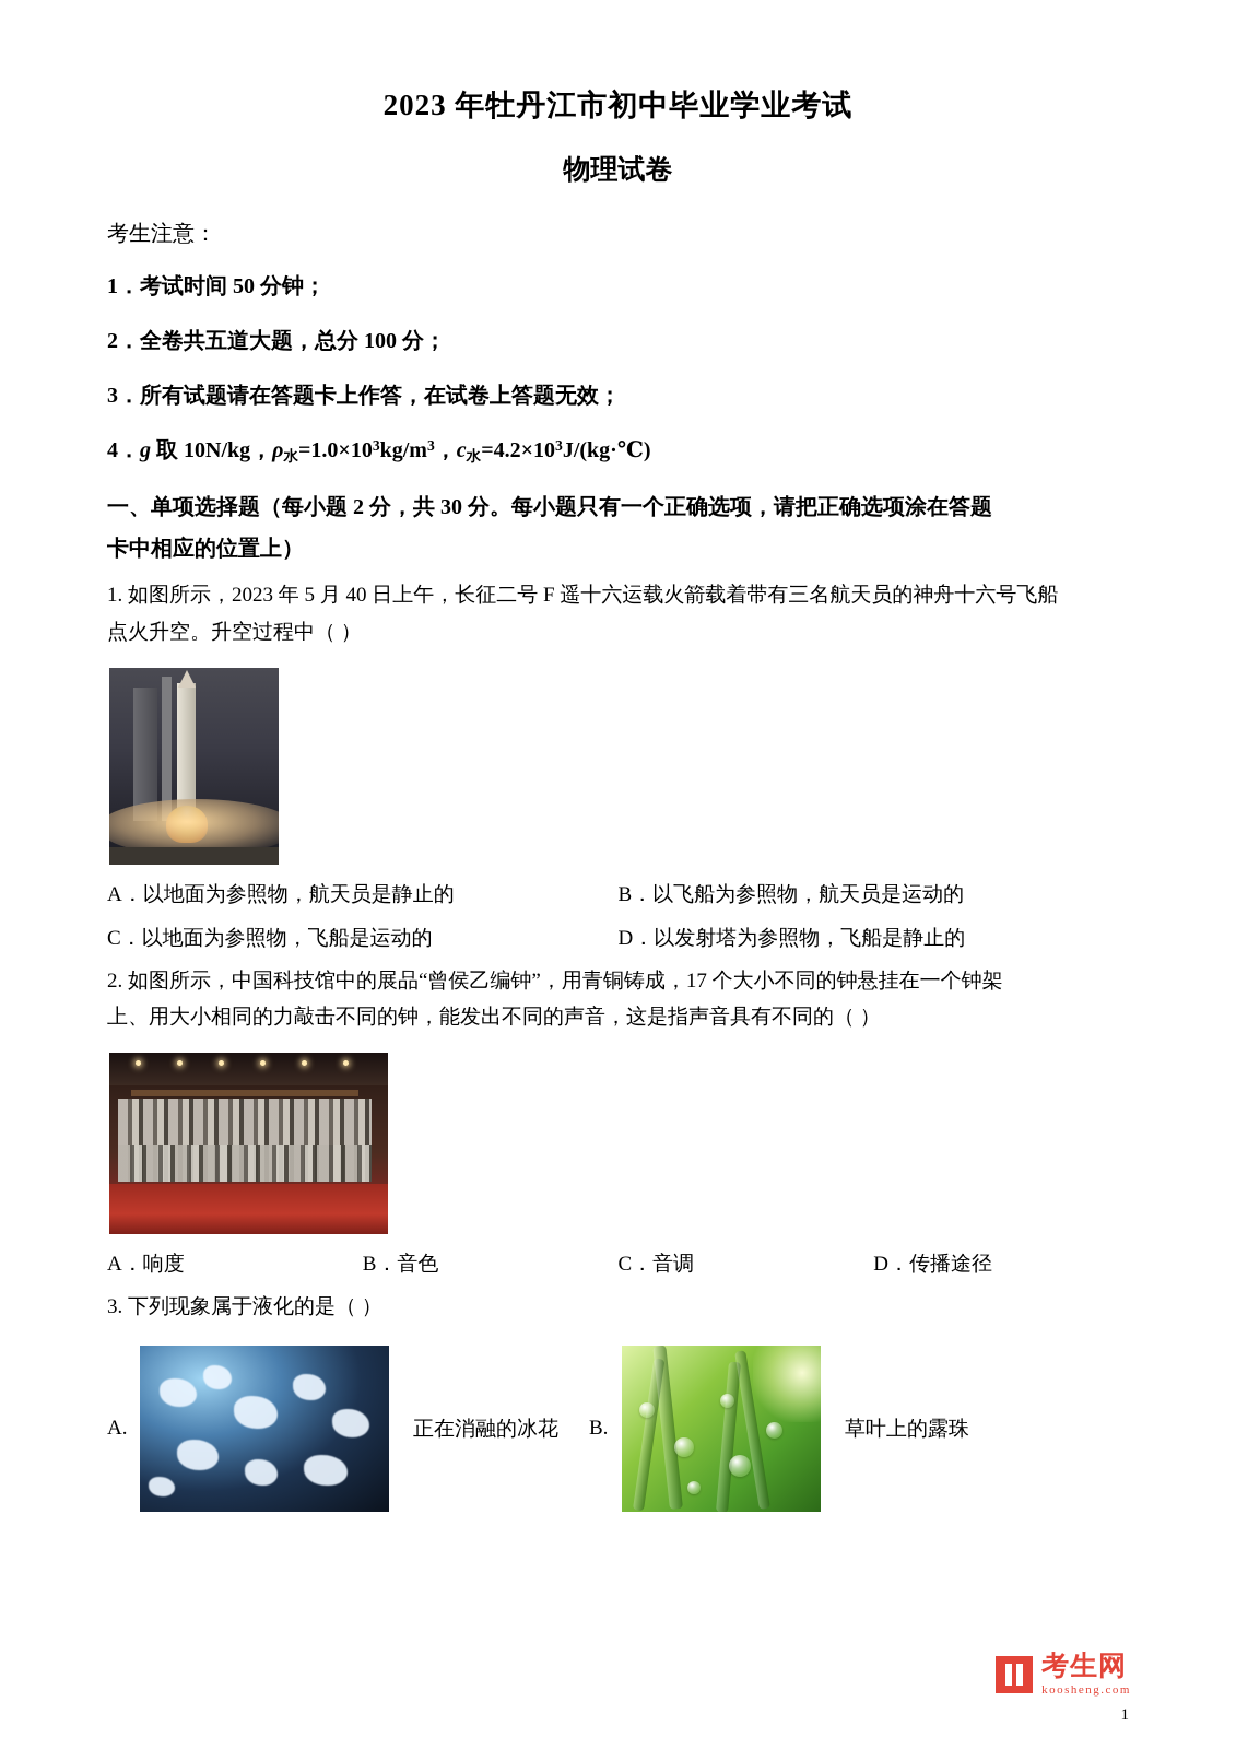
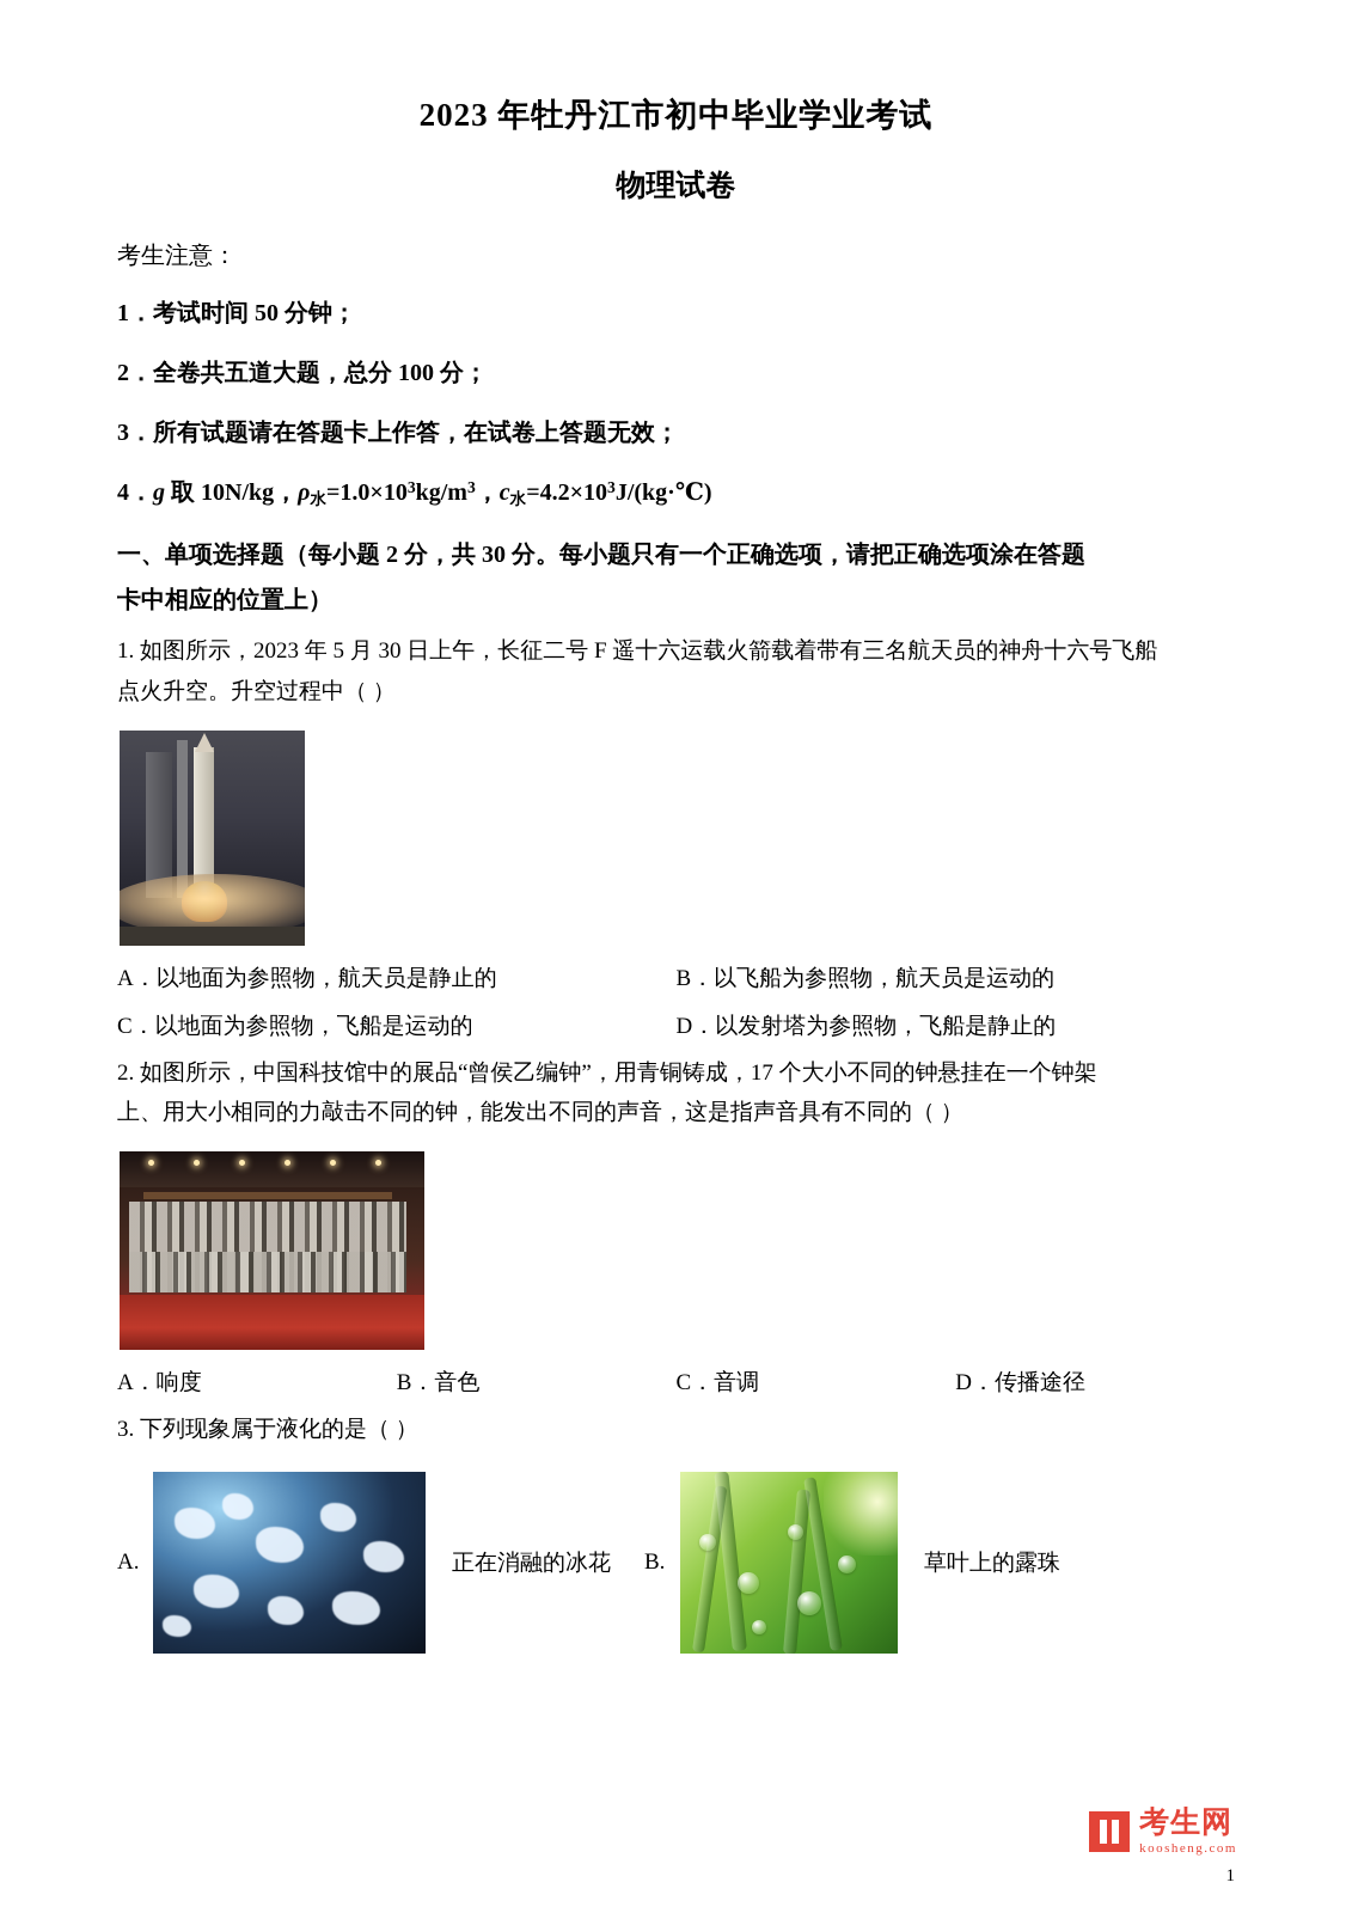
  2023 年牡丹江市初中毕业学业考试
  物理试卷
  考生注意：
  1．考试时间 50 分钟；
  2．全卷共五道大题，总分 100 分；
  3．所有试题请在答题卡上作答，在试卷上答题无效；
  4．g 取 10N/kg，ρ水=1.0×103kg/m3，c水=4.2×103J/(kg·℃)
  一、单项选择题（每小题 2 分，共 30 分。每小题只有一个正确选项，请把正确选项涂在答题
  卡中相应的位置上）
- 1. 如图所示，2023 年 5 月 40 日上午，长征二号 F 遥十六运载火箭载着带有三名航天员的神舟十六号飞船
+ 1. 如图所示，2023 年 5 月 30 日上午，长征二号 F 遥十六运载火箭载着带有三名航天员的神舟十六号飞船
  点火升空。升空过程中（ ）
  A．以地面为参照物，航天员是静止的
  B．以飞船为参照物，航天员是运动的
  C．以地面为参照物，飞船是运动的
  D．以发射塔为参照物，飞船是静止的
  2. 如图所示，中国科技馆中的展品“曾侯乙编钟”，用青铜铸成，17 个大小不同的钟悬挂在一个钟架
  上、用大小相同的力敲击不同的钟，能发出不同的声音，这是指声音具有不同的（ ）
  A．响度
  B．音色
  C．音调
  D．传播途径
  3. 下列现象属于液化的是（ ）
  A.
  正在消融的冰花
  B.
  草叶上的露珠
  考生网
  koosheng.com
  1
